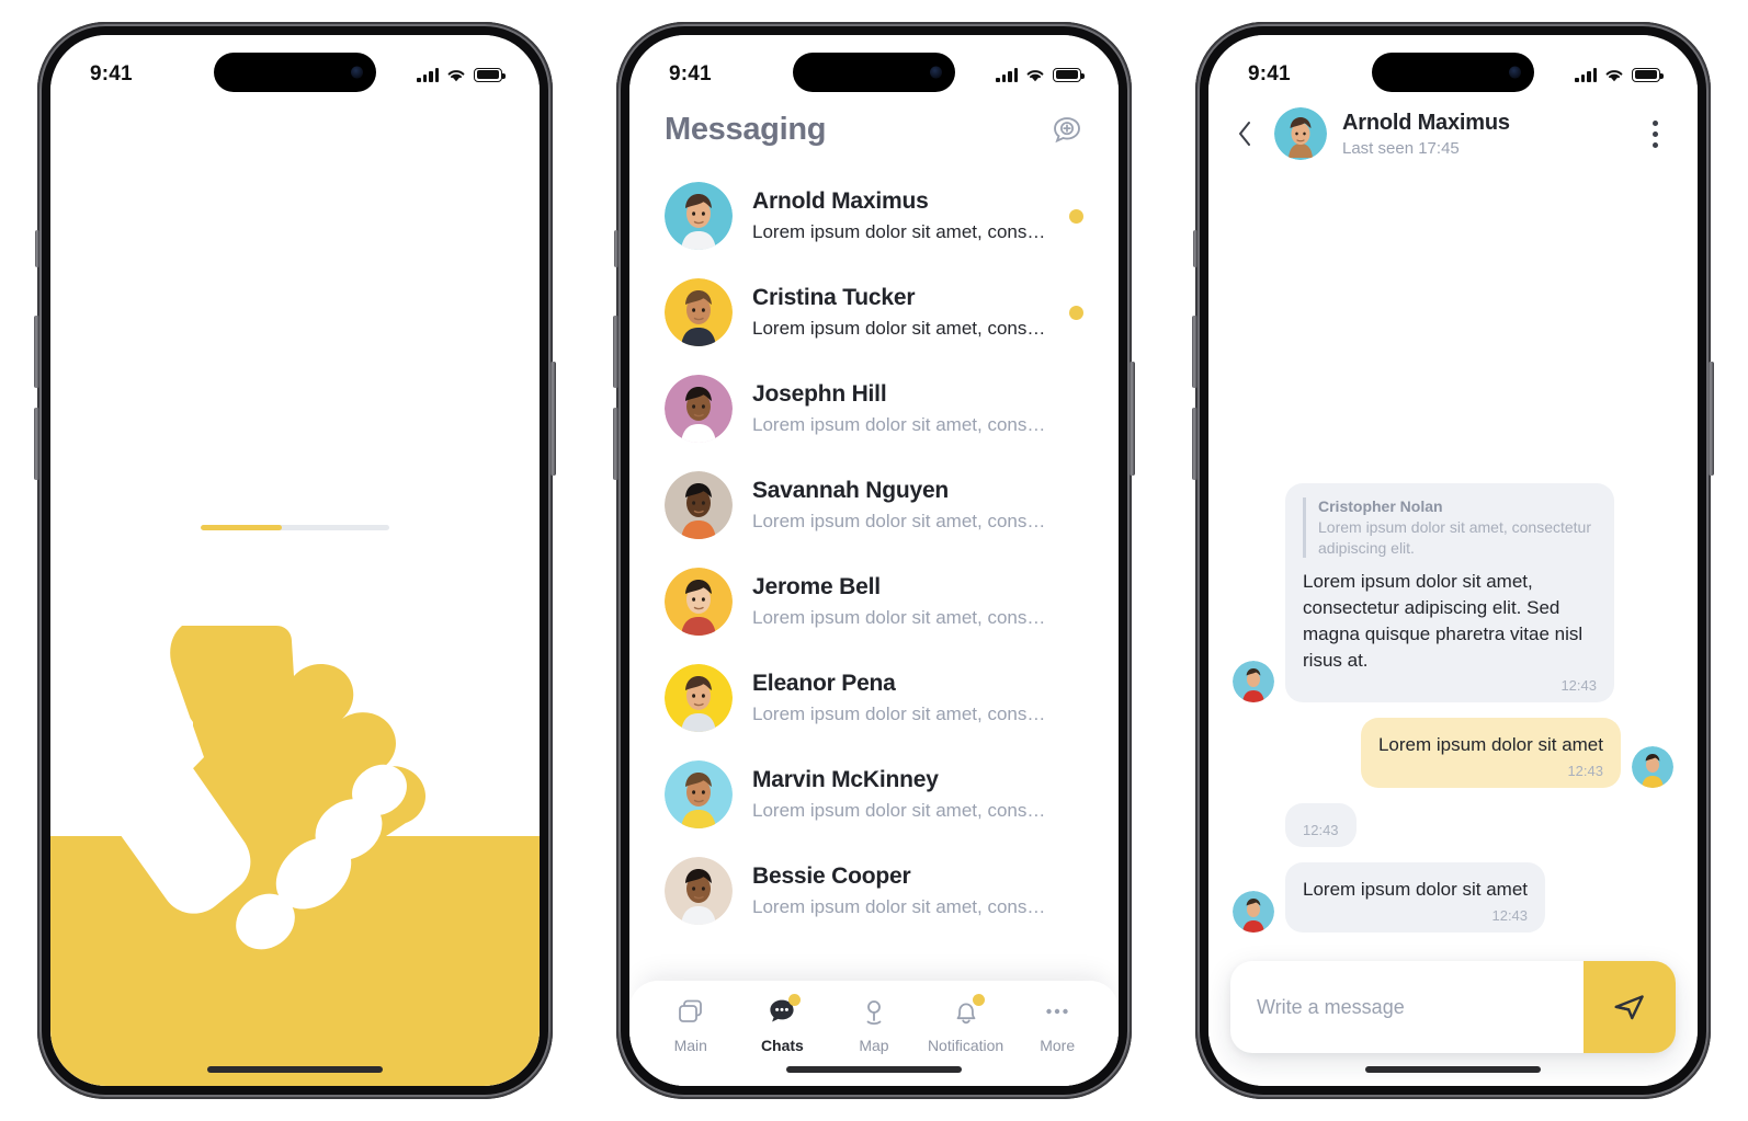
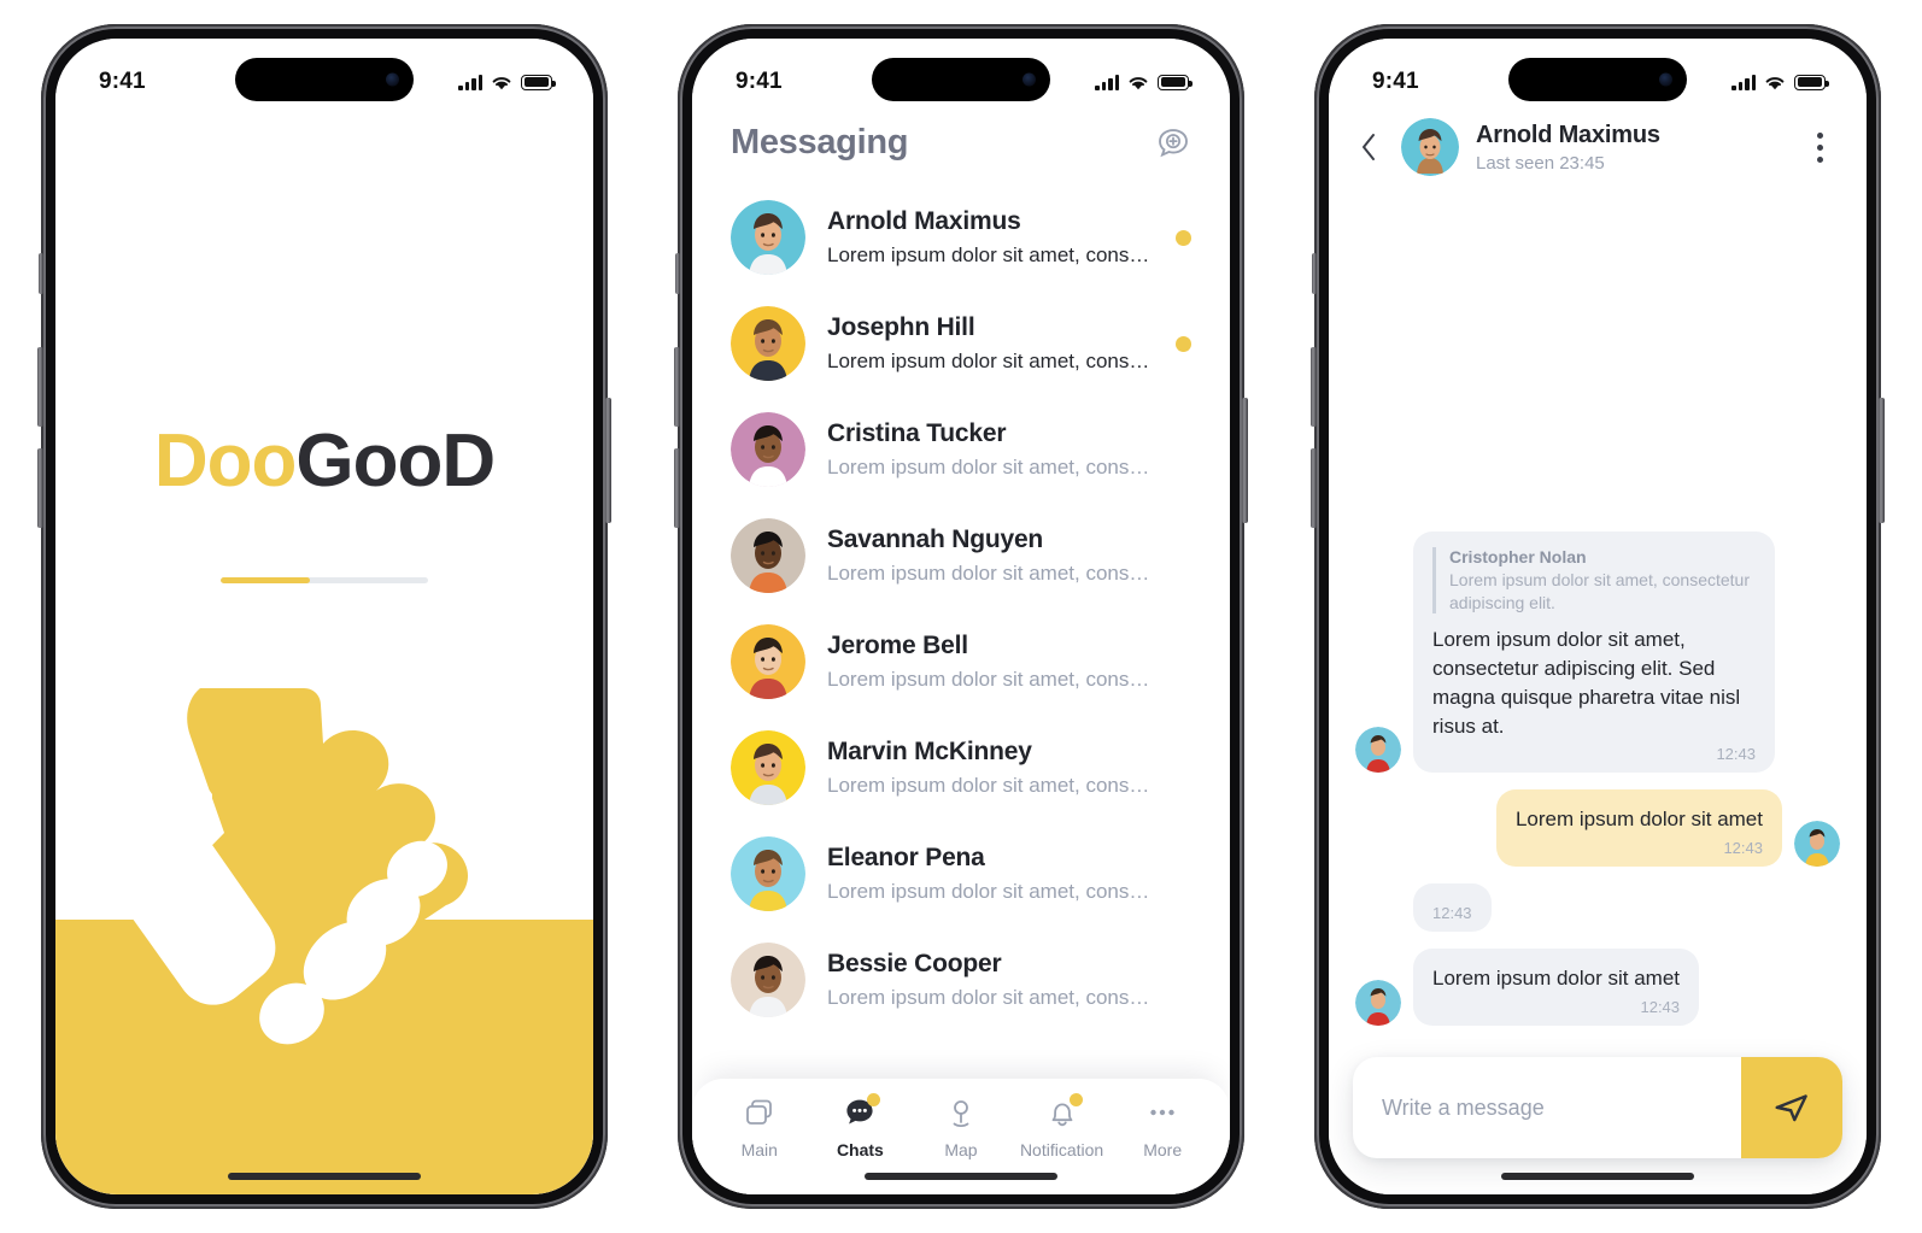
+ DooGooD
  9:41
  Messaging
  Arnold Maximus
  Lorem ipsum dolor sit amet, consect
- Cristina Tucker
+ Josephn Hill
  Lorem ipsum dolor sit amet, consect
- Josephn Hill
+ Cristina Tucker
  Lorem ipsum dolor sit amet, consect
  Savannah Nguyen
  Lorem ipsum dolor sit amet, consect
  Jerome Bell
  Lorem ipsum dolor sit amet, consect
- Eleanor Pena
+ Marvin McKinney
  Lorem ipsum dolor sit amet, consect
- Marvin McKinney
+ Eleanor Pena
  Lorem ipsum dolor sit amet, consect
  Bessie Cooper
  Lorem ipsum dolor sit amet, consect
  Main
  Chats
  Map
  Notification
  More
  9:41
  Arnold Maximus
- Last seen 17:45
+ Last seen 23:45
  Cristopher Nolan
  Lorem ipsum dolor sit amet, consectetur adipiscing elit.
  Lorem ipsum dolor sit amet, consectetur adipiscing elit. Sed magna quisque pharetra vitae nisl risus at.
  12:43
  Lorem ipsum dolor sit amet
  12:43
  12:43
  Lorem ipsum dolor sit amet
  12:43
  Write a message
  9:41
